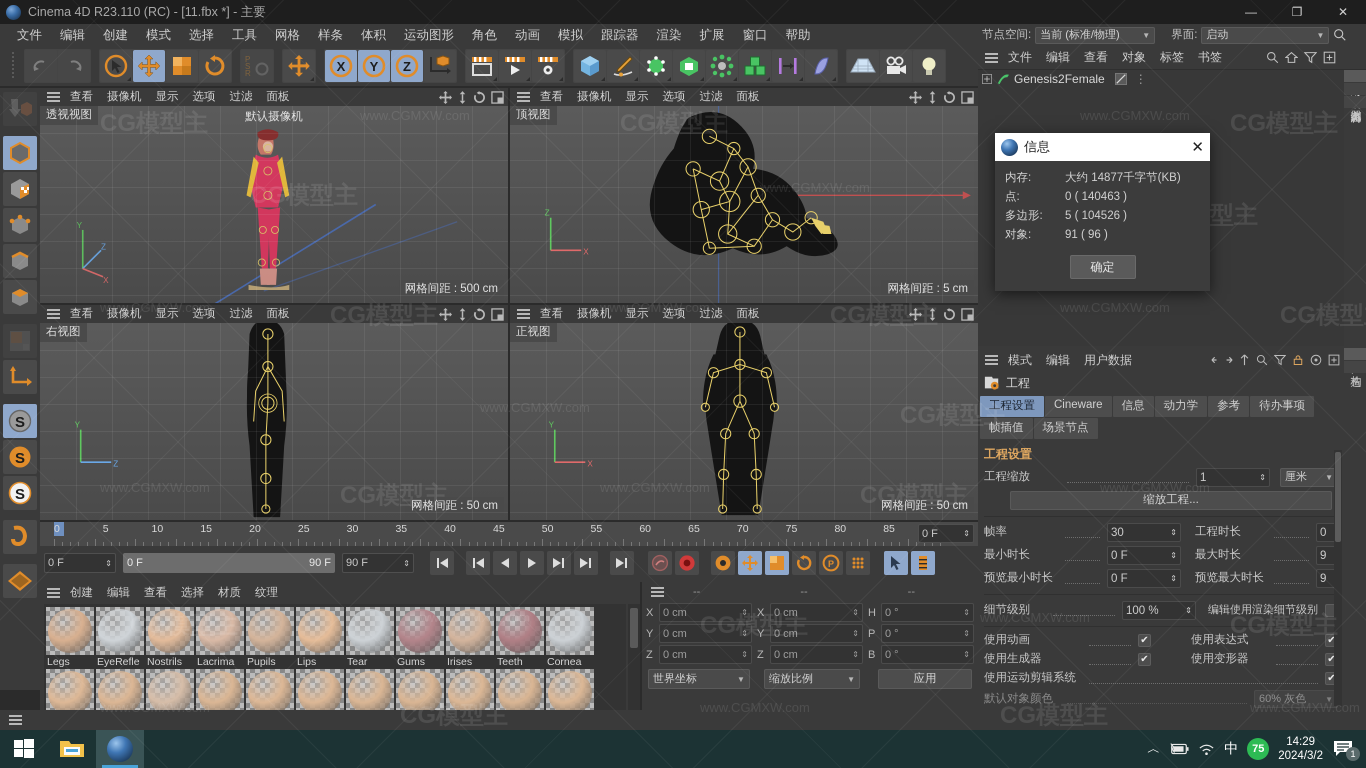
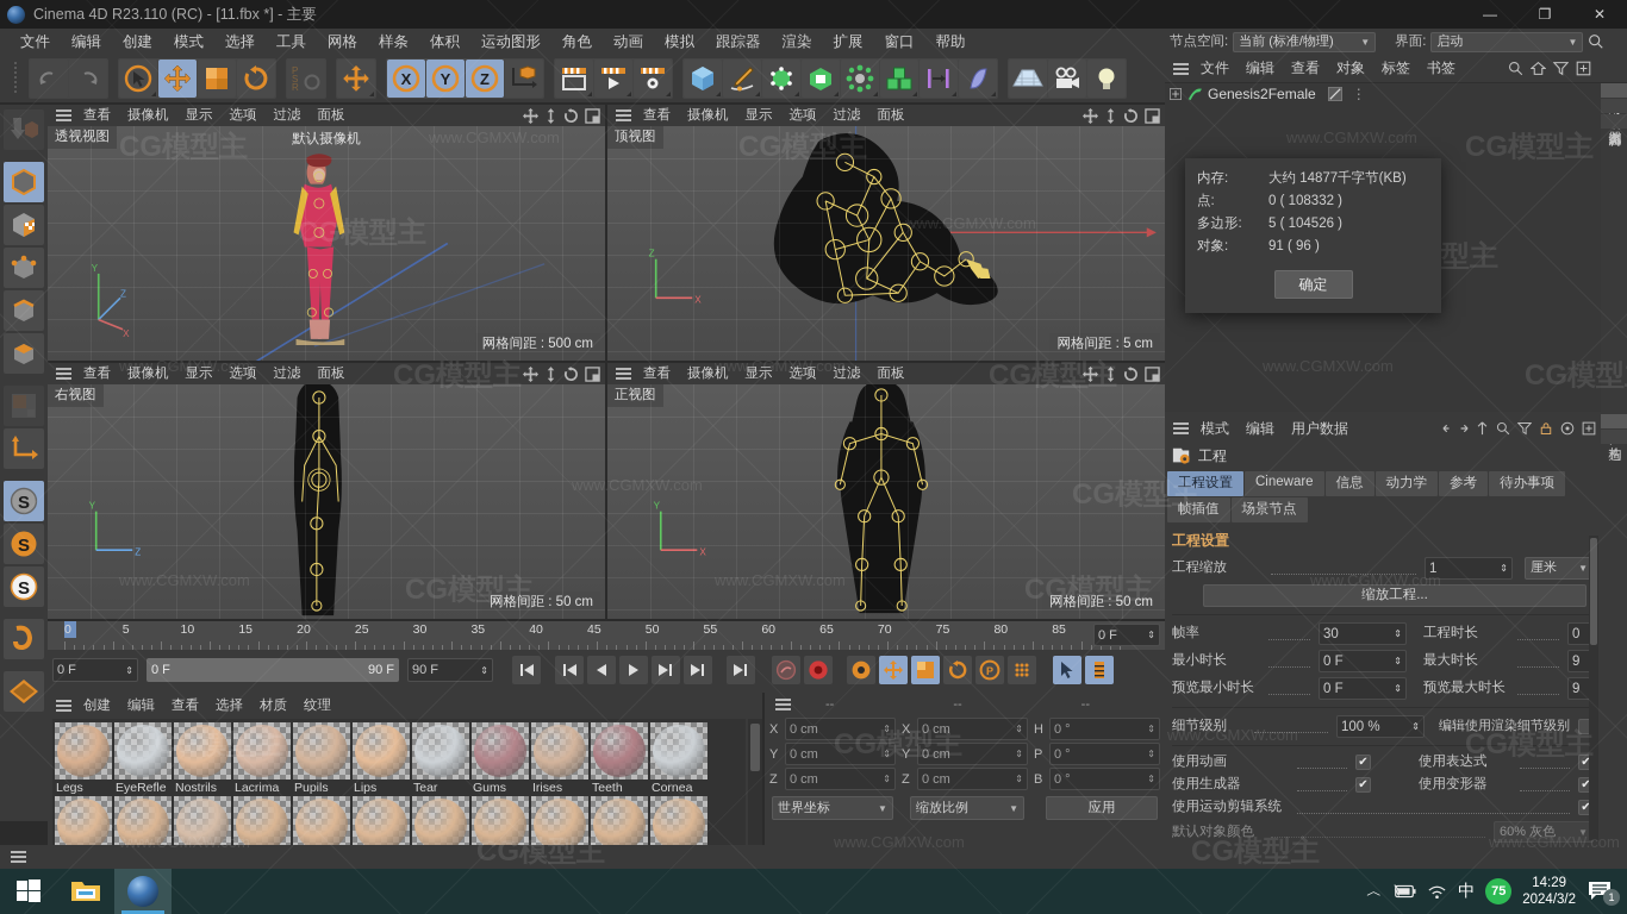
- 信息
- ✕
  内存:
  大约 14877千字节(KB)
  点:
- 0 ( 140463 )
+ 0 ( 108332 )
  多边形:
  5 ( 104526 )
  对象:
  91 ( 96 )
  确定
  CG模型主
  www.CGMXW.com
  CG模型主
  www.CGMXW.com
  CG模型主
  www.CGMXW.com
  CG模型主
  www.CGMXW.com
  CG模型主
  www.CGMXW.com
  CG模型
  www.CGMXW.com
  CG模型主
  www.CGMXW.com
  CG模型主
  www.CGMXW.com
  CG模型主
  www.CGMXW.com
  CG模型主
  www.CGMXW.com
  CG模型主
  www.CGMXW.com
  CG模型主
  www.CGMXW.com
  CG模型主
  www.CGMXW.com
  CG模型主
  www.CGMXW.com
  www.CGMXW.com
  CG模型主
